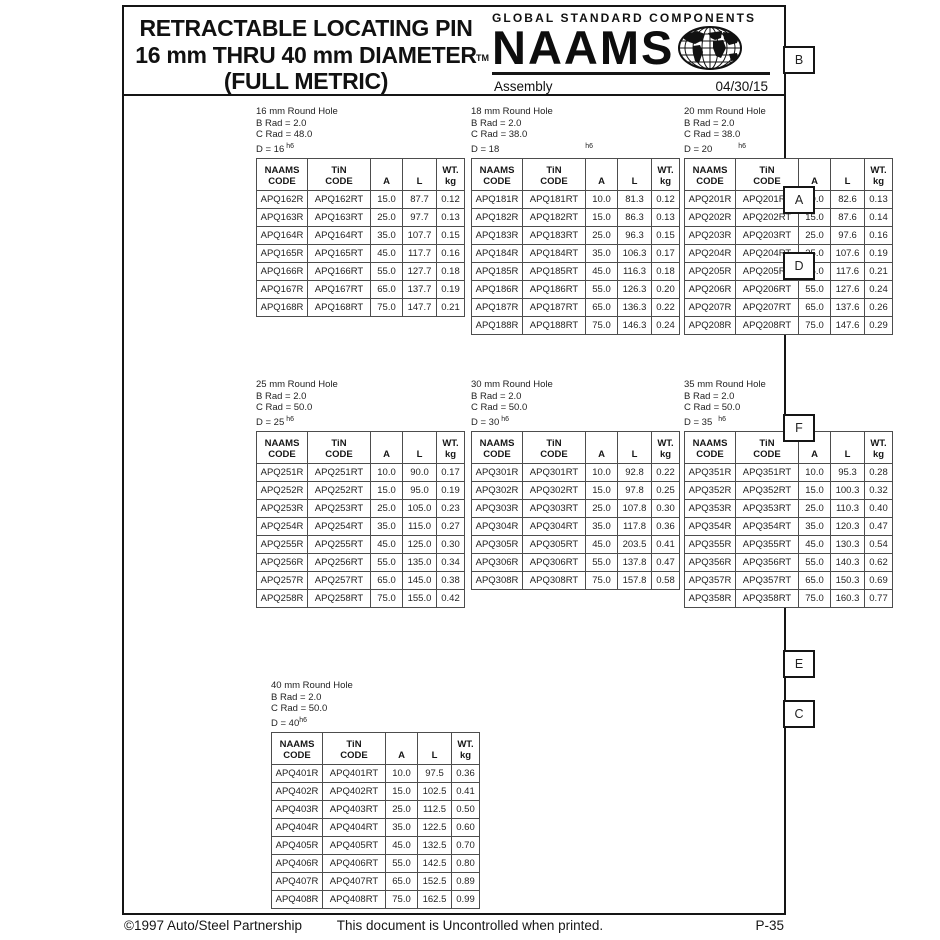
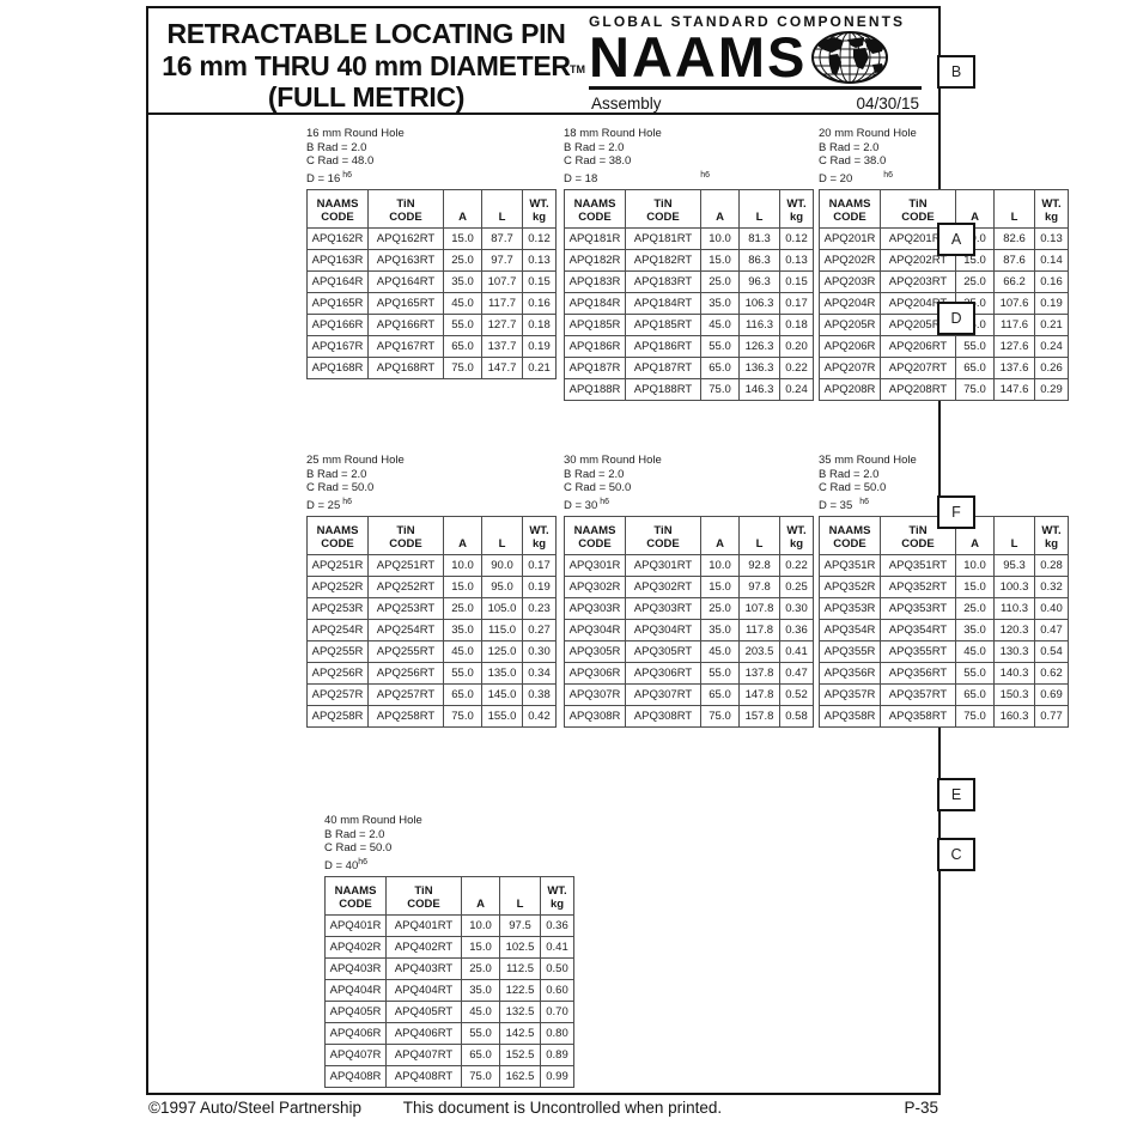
  RETRACTABLE LOCATING PIN
  16 mm THRU 40 mm DIAMETER
  (FULL METRIC)
  TM
  GLOBAL STANDARD COMPONENTS
  NAAMS
  Assembly
  04/30/15
  16 mm Round Hole
  B Rad = 2.0
  C Rad = 48.0
  NAAMSCODE	TiNCODE	A	L	WT.kg
  APQ162R	APQ162RT	15.0	87.7	0.12
  APQ163R	APQ163RT	25.0	97.7	0.13
  APQ164R	APQ164RT	35.0	107.7	0.15
  APQ165R	APQ165RT	45.0	117.7	0.16
  APQ166R	APQ166RT	55.0	127.7	0.18
  APQ167R	APQ167RT	65.0	137.7	0.19
  APQ168R	APQ168RT	75.0	147.7	0.21
  18 mm Round Hole
  B Rad = 2.0
  C Rad = 38.0
  NAAMSCODE	TiNCODE	A	L	WT.kg
  APQ181R	APQ181RT	10.0	81.3	0.12
  APQ182R	APQ182RT	15.0	86.3	0.13
  APQ183R	APQ183RT	25.0	96.3	0.15
  APQ184R	APQ184RT	35.0	106.3	0.17
  APQ185R	APQ185RT	45.0	116.3	0.18
  APQ186R	APQ186RT	55.0	126.3	0.20
  APQ187R	APQ187RT	65.0	136.3	0.22
  APQ188R	APQ188RT	75.0	146.3	0.24
  20 mm Round Hole
  B Rad = 2.0
  C Rad = 38.0
  NAAMSCODE	TiNCODE	A	L	WT.kg
  APQ201R	APQ201	.0	82.6	0.13
  APQ202R	APQ202RT	15.0	87.6	0.14
- APQ203R	APQ203RT	25.0	97.6	0.16
+ APQ203R	APQ203RT	25.0	66.2	0.16
  APQ204R	APQ204	.0	107.6	0.19
  APQ205R	APQ205	.0	117.6	0.21
  APQ206R	APQ206RT	55.0	127.6	0.24
  APQ207R	APQ207RT	65.0	137.6	0.26
  APQ208R	APQ208RT	75.0	147.6	0.29
  25 mm Round Hole
  B Rad = 2.0
  C Rad = 50.0
  NAAMSCODE	TiNCODE	A	L	WT.kg
  APQ251R	APQ251RT	10.0	90.0	0.17
  APQ252R	APQ252RT	15.0	95.0	0.19
  APQ253R	APQ253RT	25.0	105.0	0.23
  APQ254R	APQ254RT	35.0	115.0	0.27
  APQ255R	APQ255RT	45.0	125.0	0.30
  APQ256R	APQ256RT	55.0	135.0	0.34
  APQ257R	APQ257RT	65.0	145.0	0.38
  APQ258R	APQ258RT	75.0	155.0	0.42
  30 mm Round Hole
  B Rad = 2.0
  C Rad = 50.0
  NAAMSCODE	TiNCODE	A	L	WT.kg
  APQ301R	APQ301RT	10.0	92.8	0.22
  APQ302R	APQ302RT	15.0	97.8	0.25
  APQ303R	APQ303RT	25.0	107.8	0.30
  APQ304R	APQ304RT	35.0	117.8	0.36
  APQ305R	APQ305RT	45.0	203.5	0.41
  APQ306R	APQ306RT	55.0	137.8	0.47
+ APQ307R	APQ307RT	65.0	147.8	0.52
  APQ308R	APQ308RT	75.0	157.8	0.58
  35 mm Round Hole
  B Rad = 2.0
  C Rad = 50.0
  NAAMSCODE	TiNCODE	A	L	WT.kg
  APQ351R	APQ351RT	10.0	95.3	0.28
  APQ352R	APQ352RT	15.0	100.3	0.32
  APQ353R	APQ353RT	25.0	110.3	0.40
  APQ354R	APQ354RT	35.0	120.3	0.47
  APQ355R	APQ355RT	45.0	130.3	0.54
  APQ356R	APQ356RT	55.0	140.3	0.62
  APQ357R	APQ357RT	65.0	150.3	0.69
  APQ358R	APQ358RT	75.0	160.3	0.77
  40 mm Round Hole
  B Rad = 2.0
  C Rad = 50.0
  NAAMSCODE	TiNCODE	A	L	WT.kg
  APQ401R	APQ401RT	10.0	97.5	0.36
  APQ402R	APQ402RT	15.0	102.5	0.41
  APQ403R	APQ403RT	25.0	112.5	0.50
  APQ404R	APQ404RT	35.0	122.5	0.60
  APQ405R	APQ405RT	45.0	132.5	0.70
  APQ406R	APQ406RT	55.0	142.5	0.80
  APQ407R	APQ407RT	65.0	152.5	0.89
  APQ408R	APQ408RT	75.0	162.5	0.99
  B
  A
  D
  F
  E
  C
  ©1997 Auto/Steel Partnership
  This document is Uncontrolled when printed.
  P-35
